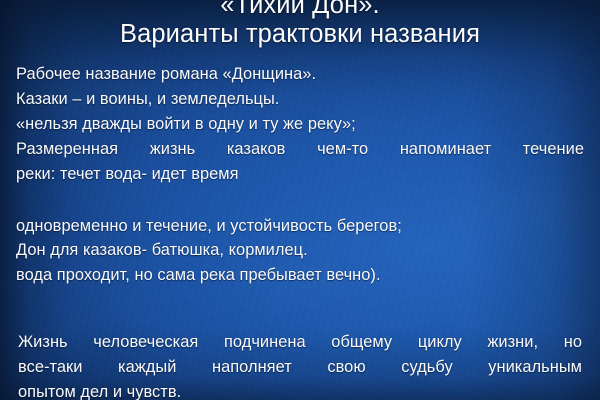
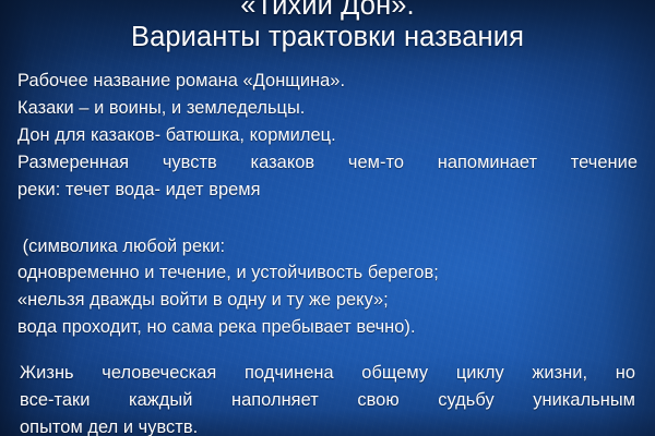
  «Тихий Дон».
  Варианты трактовки названия
  Рабочее название романа «Донщина».
  Казаки – и воины, и земледельцы.
- «нельзя дважды войти в одну и ту же реку»;
+ Дон для казаков- батюшка, кормилец.
- Размеренная жизнь казаков чем-то напоминает течение
+ Размеренная чувств казаков чем-то напоминает течение
  реки: течет вода- идет время
+ (символика любой реки:
  одновременно и течение, и устойчивость берегов;
- Дон для казаков- батюшка, кормилец.
+ «нельзя дважды войти в одну и ту же реку»;
  вода проходит, но сама река пребывает вечно).
  Жизнь человеческая подчинена общему циклу жизни, но
  все-таки каждый наполняет свою судьбу уникальным
  опытом дел и чувств.
